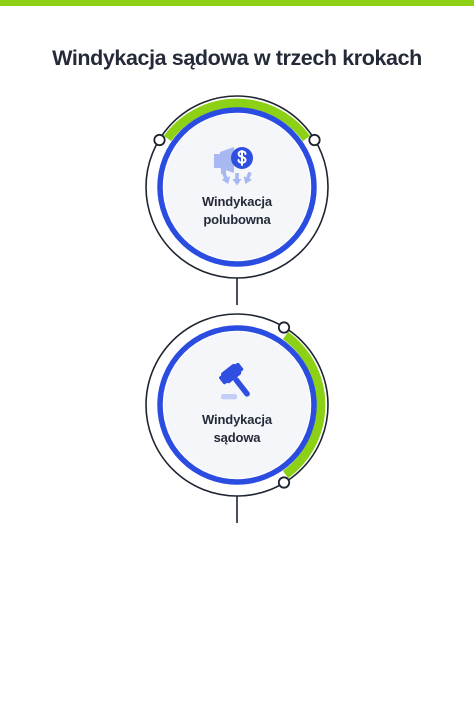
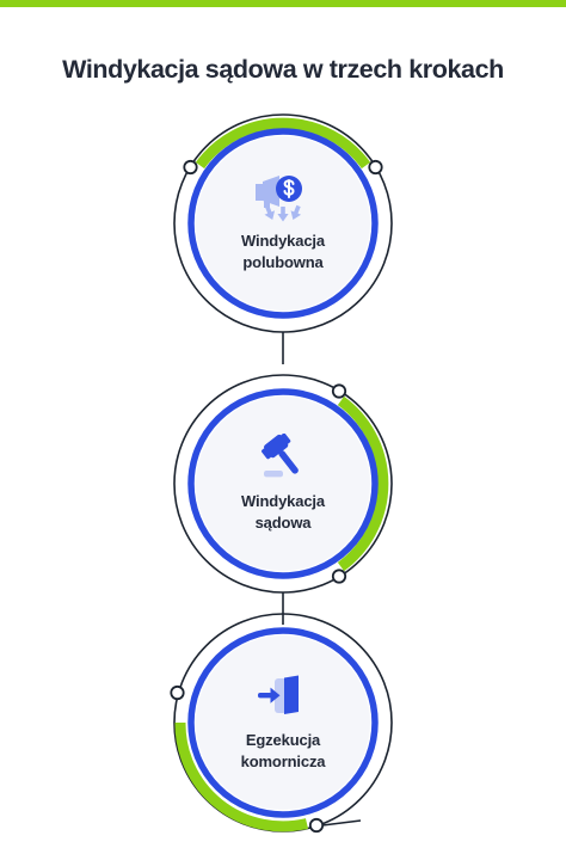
  Windykacja sądowa w trzech krokach
  Windykacja
  polubowna
  Windykacja
  sądowa
+ Egzekucja
+ komornicza
